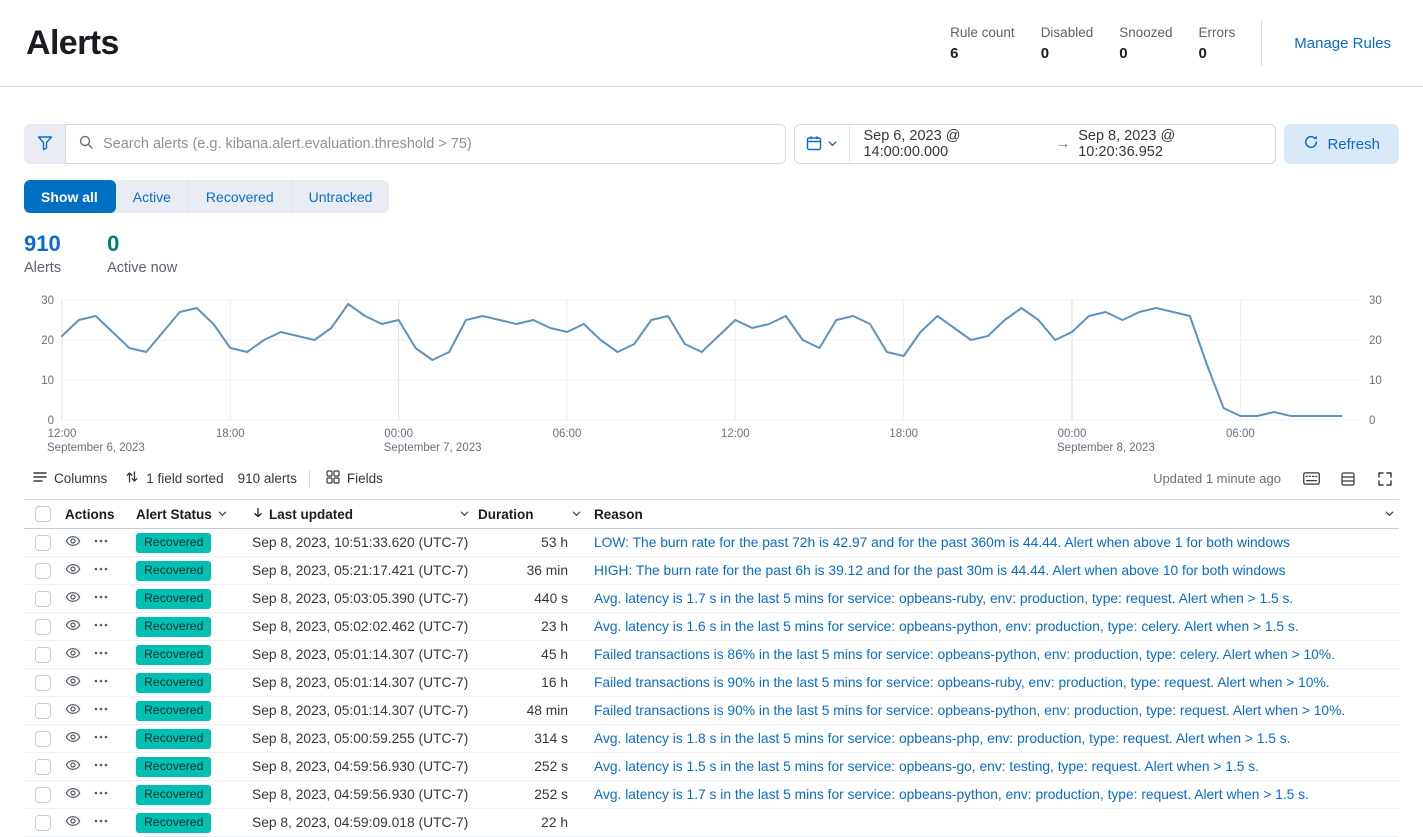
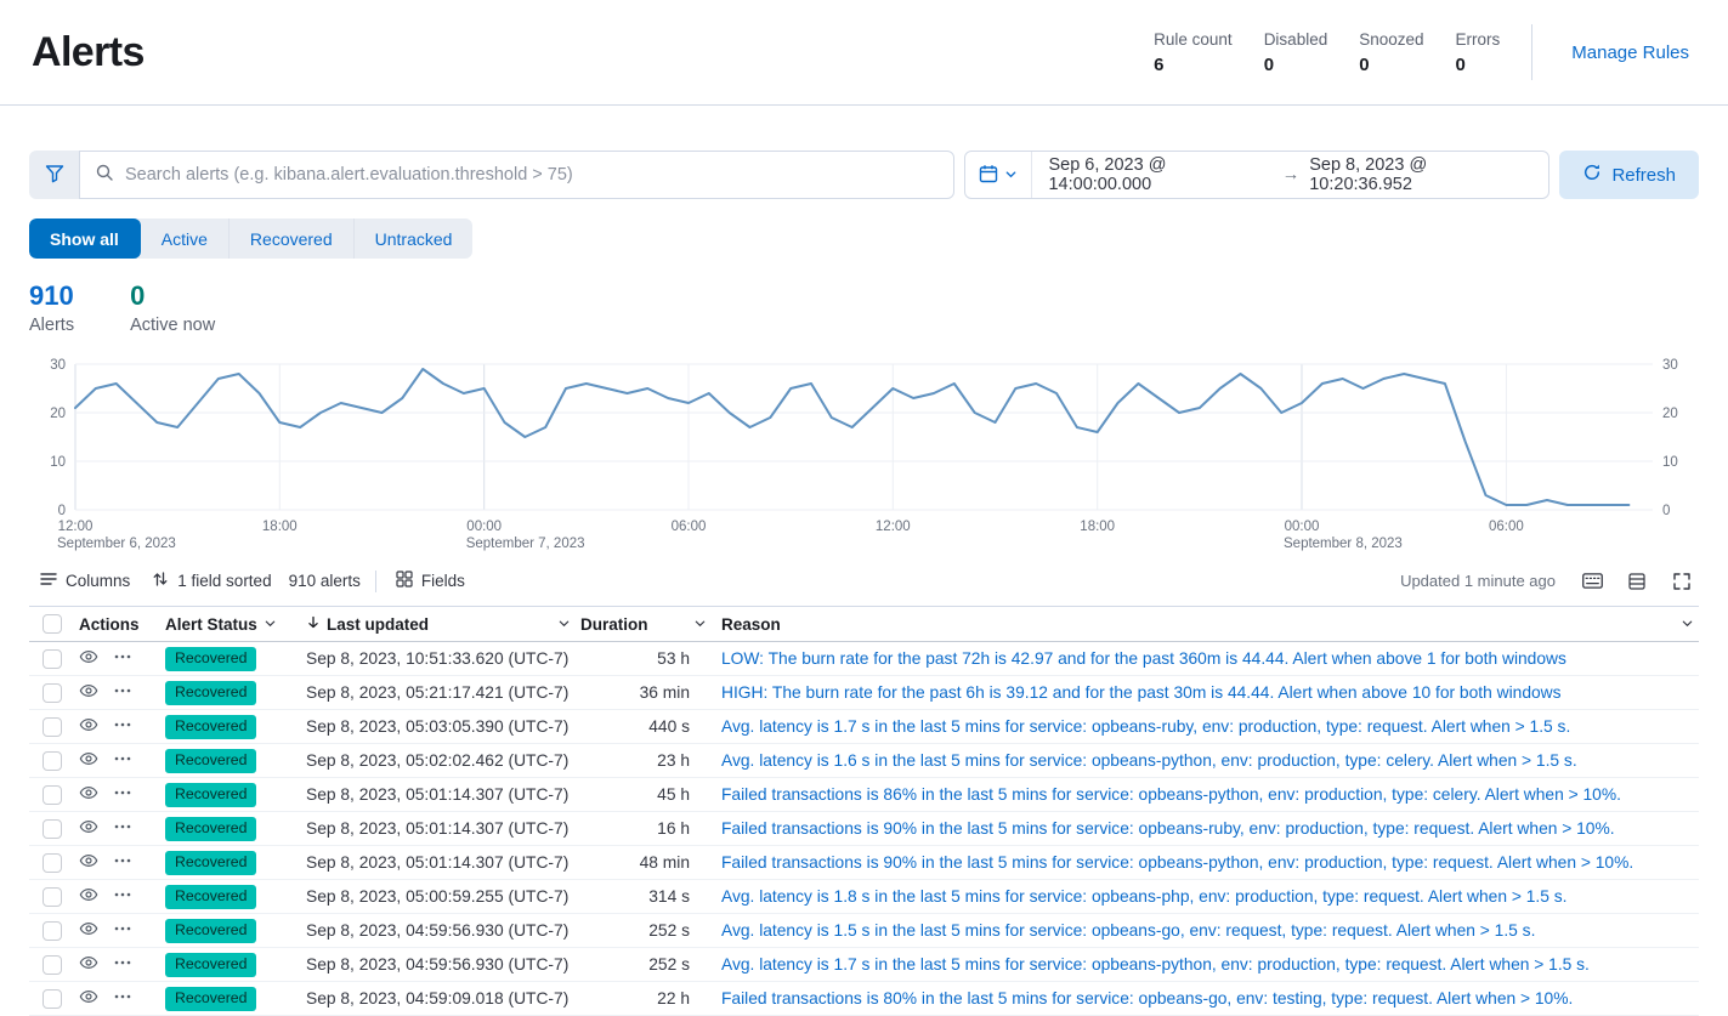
  Alerts
  Rule count
  6
  Disabled
  0
  Snoozed
  0
  Errors
  0
  Manage Rules
  Search alerts (e.g. kibana.alert.evaluation.threshold > 75)
  Sep 6, 2023 @ 14:00:00.000
  →
  Sep 8, 2023 @ 10:20:36.952
  Refresh
  Show all
  Active
  Recovered
  Untracked
  910
  Alerts
  0
  Active now
  12:00
  September 6, 2023
  18:00
  00:00
  September 7, 2023
  06:00
  12:00
  18:00
  00:00
  September 8, 2023
  06:00
  0
  0
  10
  10
  20
  20
  30
  30
  Columns
  1 field sorted
  910 alerts
  Fields
  Updated 1 minute ago
  Actions
  Alert Status
  Last updated
  Duration
  Reason
  Recovered
  Sep 8, 2023, 10:51:33.620 (UTC-7)
  53 h
  LOW: The burn rate for the past 72h is 42.97 and for the past 360m is 44.44. Alert when above 1 for both windows
  Recovered
  Sep 8, 2023, 05:21:17.421 (UTC-7)
  36 min
  HIGH: The burn rate for the past 6h is 39.12 and for the past 30m is 44.44. Alert when above 10 for both windows
  Recovered
  Sep 8, 2023, 05:03:05.390 (UTC-7)
  440 s
  Avg. latency is 1.7 s in the last 5 mins for service: opbeans-ruby, env: production, type: request. Alert when > 1.5 s.
  Recovered
  Sep 8, 2023, 05:02:02.462 (UTC-7)
  23 h
  Avg. latency is 1.6 s in the last 5 mins for service: opbeans-python, env: production, type: celery. Alert when > 1.5 s.
  Recovered
  Sep 8, 2023, 05:01:14.307 (UTC-7)
  45 h
  Failed transactions is 86% in the last 5 mins for service: opbeans-python, env: production, type: celery. Alert when > 10%.
  Recovered
  Sep 8, 2023, 05:01:14.307 (UTC-7)
  16 h
  Failed transactions is 90% in the last 5 mins for service: opbeans-ruby, env: production, type: request. Alert when > 10%.
  Recovered
  Sep 8, 2023, 05:01:14.307 (UTC-7)
  48 min
  Failed transactions is 90% in the last 5 mins for service: opbeans-python, env: production, type: request. Alert when > 10%.
  Recovered
  Sep 8, 2023, 05:00:59.255 (UTC-7)
  314 s
  Avg. latency is 1.8 s in the last 5 mins for service: opbeans-php, env: production, type: request. Alert when > 1.5 s.
  Recovered
  Sep 8, 2023, 04:59:56.930 (UTC-7)
  252 s
- Avg. latency is 1.5 s in the last 5 mins for service: opbeans-go, env: testing, type: request. Alert when > 1.5 s.
+ Avg. latency is 1.5 s in the last 5 mins for service: opbeans-go, env: request, type: request. Alert when > 1.5 s.
  Recovered
  Sep 8, 2023, 04:59:56.930 (UTC-7)
  252 s
  Avg. latency is 1.7 s in the last 5 mins for service: opbeans-python, env: production, type: request. Alert when > 1.5 s.
  Recovered
  Sep 8, 2023, 04:59:09.018 (UTC-7)
  22 h
+ Failed transactions is 80% in the last 5 mins for service: opbeans-go, env: testing, type: request. Alert when > 10%.
